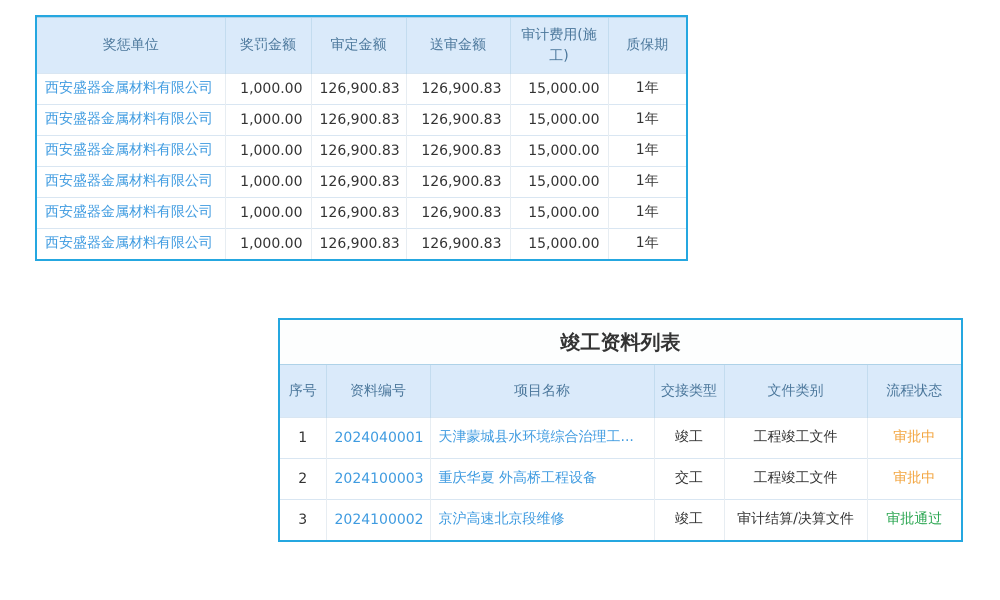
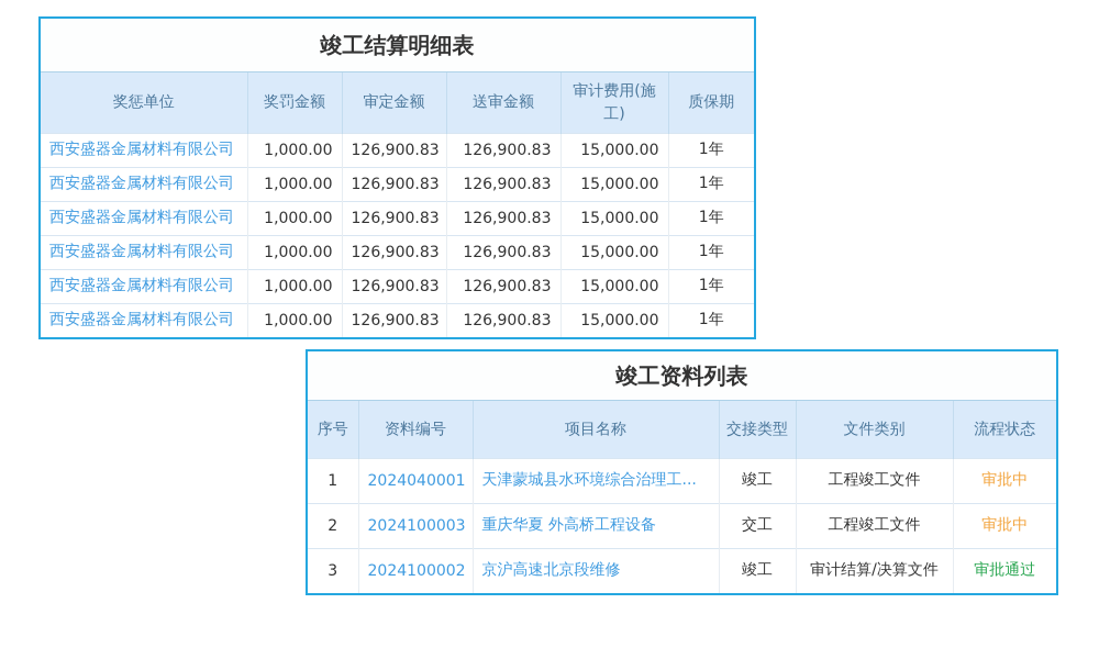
+ 竣工结算明细表
  奖惩单位	奖罚金额	审定金额	送审金额	审计费用(施工)	质保期
  西安盛器金属材料有限公司	1,000.00	126,900.83	126,900.83	15,000.00	1年
  西安盛器金属材料有限公司	1,000.00	126,900.83	126,900.83	15,000.00	1年
  西安盛器金属材料有限公司	1,000.00	126,900.83	126,900.83	15,000.00	1年
  西安盛器金属材料有限公司	1,000.00	126,900.83	126,900.83	15,000.00	1年
  西安盛器金属材料有限公司	1,000.00	126,900.83	126,900.83	15,000.00	1年
  西安盛器金属材料有限公司	1,000.00	126,900.83	126,900.83	15,000.00	1年
  竣工资料列表
  序号	资料编号	项目名称	交接类型	文件类别	流程状态
  1	2024040001	天津蒙城县水环境综合治理工...	竣工	工程竣工文件	审批中
  2	2024100003	重庆华夏 外高桥工程设备	交工	工程竣工文件	审批中
  3	2024100002	京沪高速北京段维修	竣工	审计结算/决算文件	审批通过
